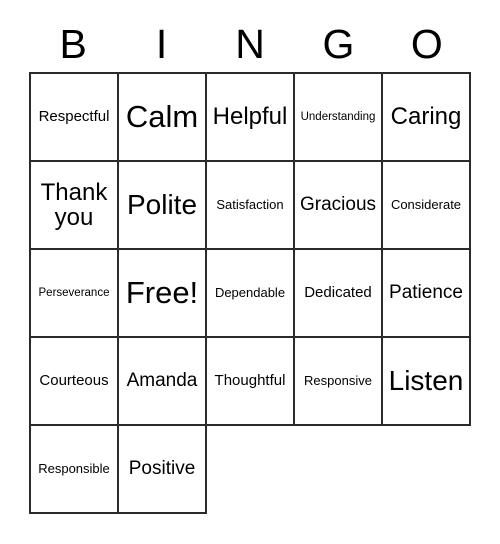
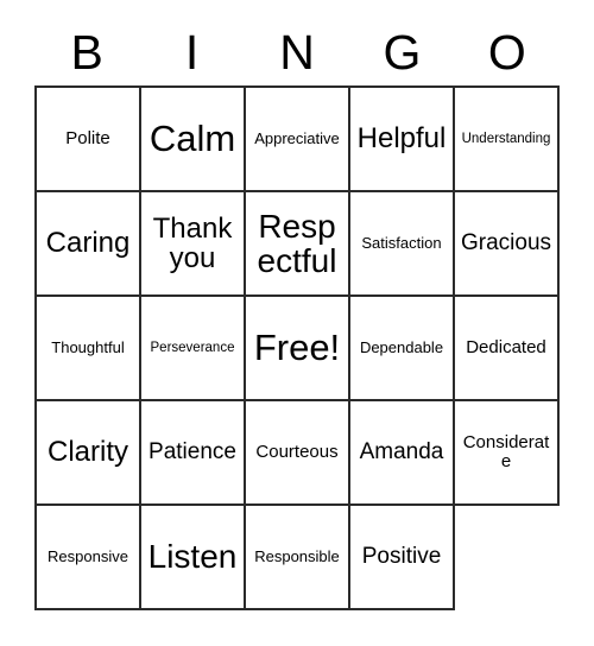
  B
  I
  N
  G
  O
- Respectful
+ Polite
  Calm
+ Appreciative
  Helpful
  Understanding
  Caring
  Thank you
- Polite
+ Respectful
  Satisfaction
  Gracious
- Considerate
+ Thoughtful
  Perseverance
  Free!
  Dependable
  Dedicated
+ Clarity
  Patience
  Courteous
  Amanda
- Thoughtful
+ Considerate
  Responsive
  Listen
  Responsible
  Positive
